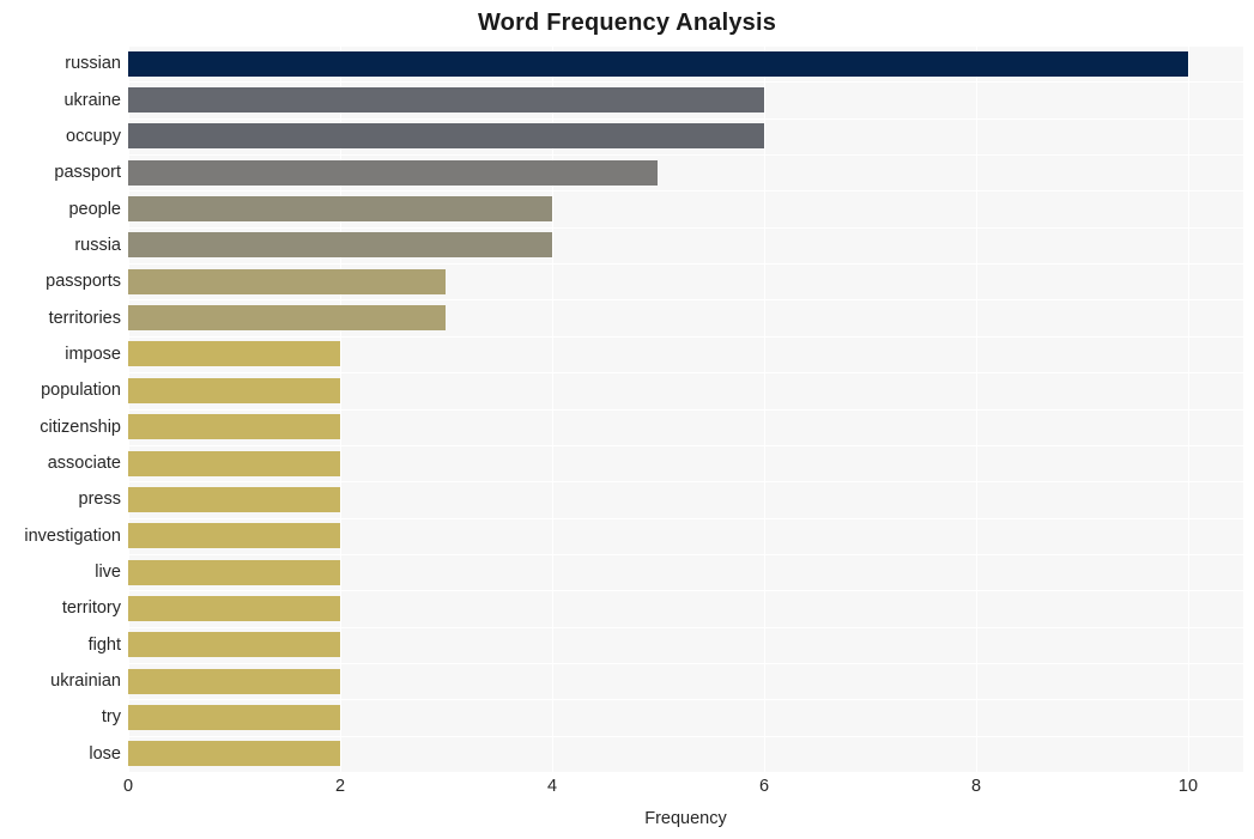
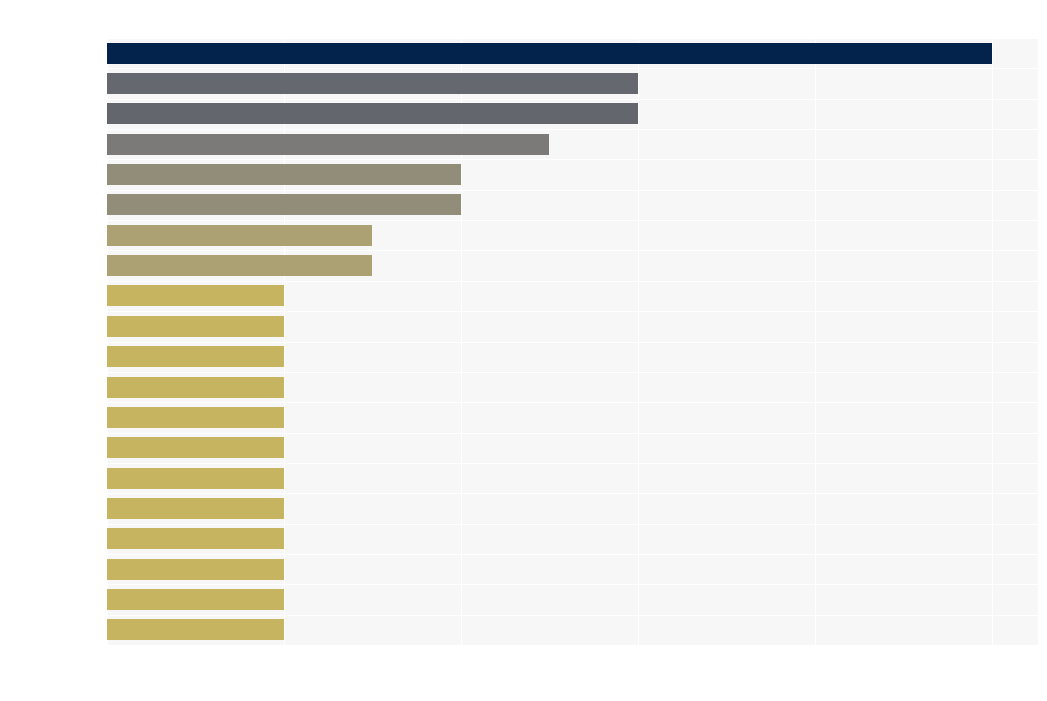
- Word Frequency Analysis
- russian
- ukraine
- occupy
- passport
- people
- russia
- passports
- territories
- impose
- population
- citizenship
- associate
- press
- investigation
- live
- territory
- fight
- ukrainian
- try
- lose
- 0
- 2
- 4
- 6
- 8
- 10
- Frequency
